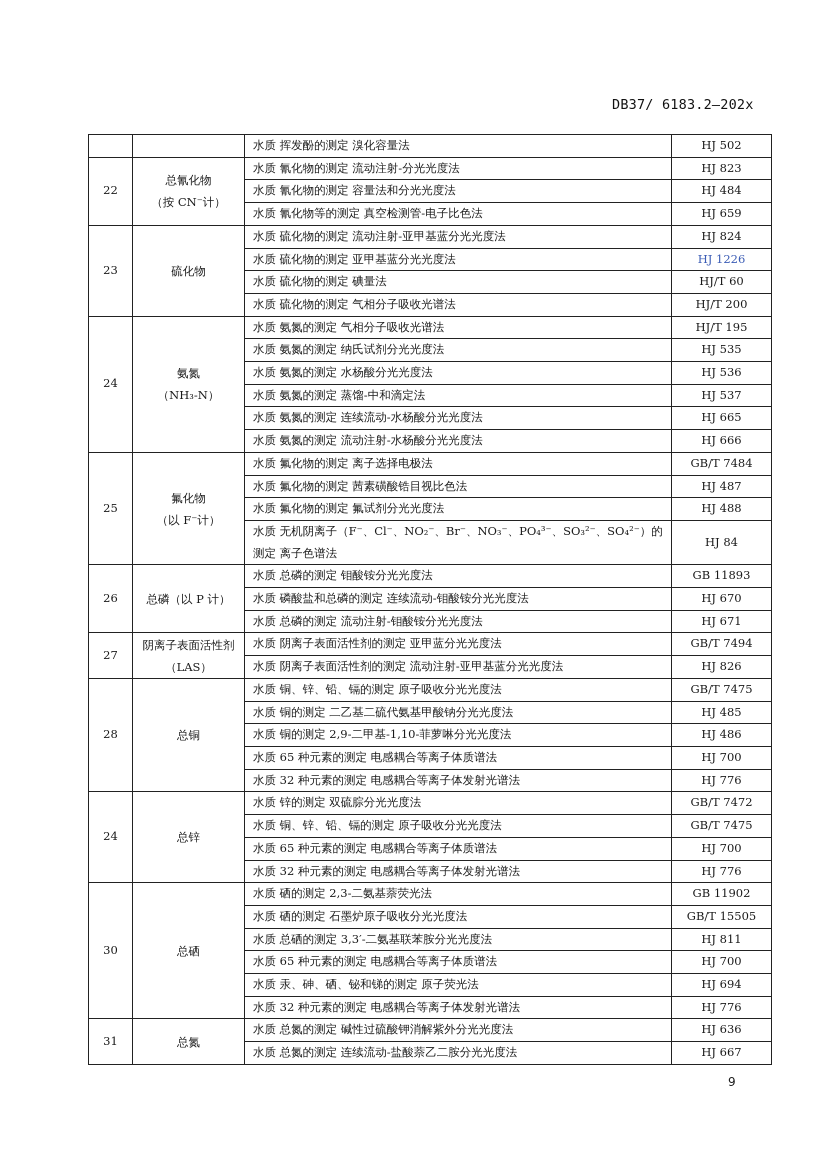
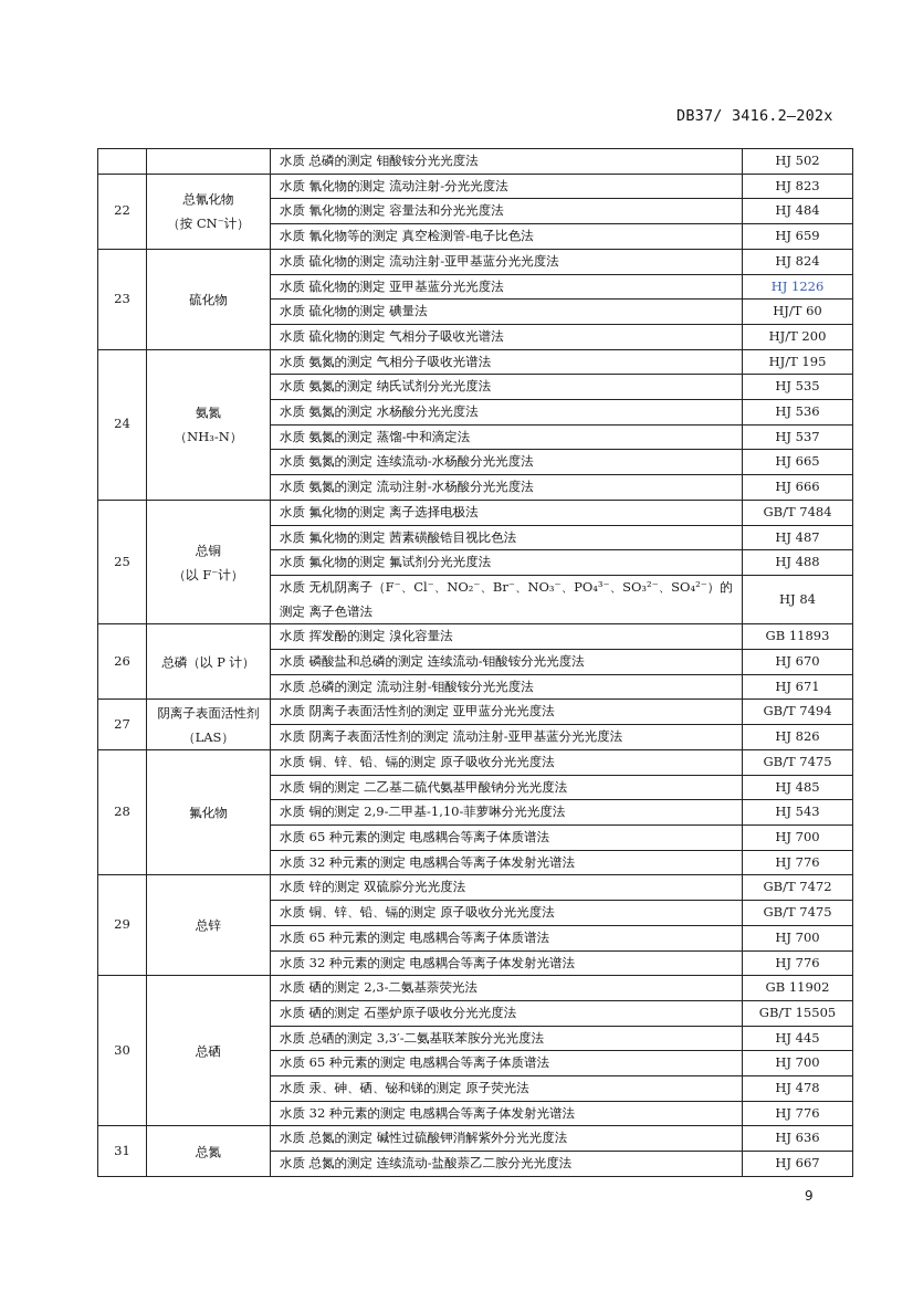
- DB37/ 6183.2—202x
+ DB37/ 3416.2—202x
- 		水质 挥发酚的测定 溴化容量法	HJ 502
+ 		水质 总磷的测定 钼酸铵分光光度法	HJ 502
  22	总氰化物（按 CN⁻计）	水质 氰化物的测定 流动注射-分光光度法	HJ 823
  水质 氰化物的测定 容量法和分光光度法	HJ 484
  水质 氰化物等的测定 真空检测管-电子比色法	HJ 659
  23	硫化物	水质 硫化物的测定 流动注射-亚甲基蓝分光光度法	HJ 824
  水质 硫化物的测定 亚甲基蓝分光光度法	HJ 1226
  水质 硫化物的测定 碘量法	HJ/T 60
  水质 硫化物的测定 气相分子吸收光谱法	HJ/T 200
  24	氨氮（NH₃-N）	水质 氨氮的测定 气相分子吸收光谱法	HJ/T 195
  水质 氨氮的测定 纳氏试剂分光光度法	HJ 535
  水质 氨氮的测定 水杨酸分光光度法	HJ 536
  水质 氨氮的测定 蒸馏-中和滴定法	HJ 537
  水质 氨氮的测定 连续流动-水杨酸分光光度法	HJ 665
  水质 氨氮的测定 流动注射-水杨酸分光光度法	HJ 666
- 25	氟化物（以 F⁻计）	水质 氟化物的测定 离子选择电极法	GB/T 7484
+ 25	总铜（以 F⁻计）	水质 氟化物的测定 离子选择电极法	GB/T 7484
  水质 氟化物的测定 茜素磺酸锆目视比色法	HJ 487
  水质 氟化物的测定 氟试剂分光光度法	HJ 488
  水质 无机阴离子（F⁻、Cl⁻、NO₂⁻、Br⁻、NO₃⁻、PO₄³⁻、SO₃²⁻、SO₄²⁻）的测定 离子色谱法	HJ 84
- 26	总磷（以 P 计）	水质 总磷的测定 钼酸铵分光光度法	GB 11893
+ 26	总磷（以 P 计）	水质 挥发酚的测定 溴化容量法	GB 11893
  水质 磷酸盐和总磷的测定 连续流动-钼酸铵分光光度法	HJ 670
  水质 总磷的测定 流动注射-钼酸铵分光光度法	HJ 671
  27	阴离子表面活性剂（LAS）	水质 阴离子表面活性剂的测定 亚甲蓝分光光度法	GB/T 7494
  水质 阴离子表面活性剂的测定 流动注射-亚甲基蓝分光光度法	HJ 826
- 28	总铜	水质 铜、锌、铅、镉的测定 原子吸收分光光度法	GB/T 7475
+ 28	氟化物	水质 铜、锌、铅、镉的测定 原子吸收分光光度法	GB/T 7475
  水质 铜的测定 二乙基二硫代氨基甲酸钠分光光度法	HJ 485
- 水质 铜的测定 2,9-二甲基-1,10-菲萝啉分光光度法	HJ 486
+ 水质 铜的测定 2,9-二甲基-1,10-菲萝啉分光光度法	HJ 543
  水质 65 种元素的测定 电感耦合等离子体质谱法	HJ 700
  水质 32 种元素的测定 电感耦合等离子体发射光谱法	HJ 776
- 24	总锌	水质 锌的测定 双硫腙分光光度法	GB/T 7472
+ 29	总锌	水质 锌的测定 双硫腙分光光度法	GB/T 7472
  水质 铜、锌、铅、镉的测定 原子吸收分光光度法	GB/T 7475
  水质 65 种元素的测定 电感耦合等离子体质谱法	HJ 700
  水质 32 种元素的测定 电感耦合等离子体发射光谱法	HJ 776
  30	总硒	水质 硒的测定 2,3-二氨基萘荧光法	GB 11902
  水质 硒的测定 石墨炉原子吸收分光光度法	GB/T 15505
- 水质 总硒的测定 3,3′-二氨基联苯胺分光光度法	HJ 811
+ 水质 总硒的测定 3,3′-二氨基联苯胺分光光度法	HJ 445
  水质 65 种元素的测定 电感耦合等离子体质谱法	HJ 700
- 水质 汞、砷、硒、铋和锑的测定 原子荧光法	HJ 694
+ 水质 汞、砷、硒、铋和锑的测定 原子荧光法	HJ 478
  水质 32 种元素的测定 电感耦合等离子体发射光谱法	HJ 776
  31	总氮	水质 总氮的测定 碱性过硫酸钾消解紫外分光光度法	HJ 636
  水质 总氮的测定 连续流动-盐酸萘乙二胺分光光度法	HJ 667
  9
